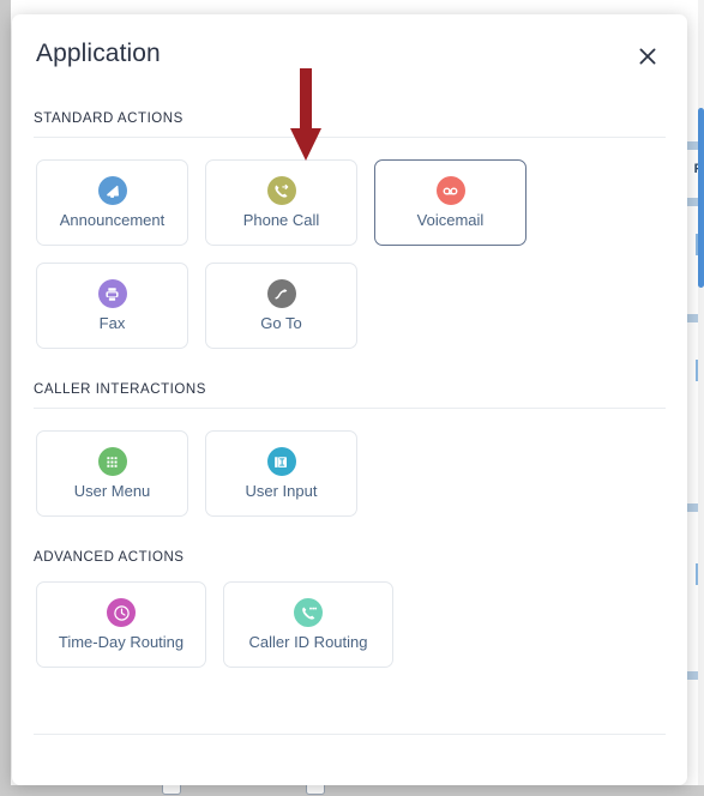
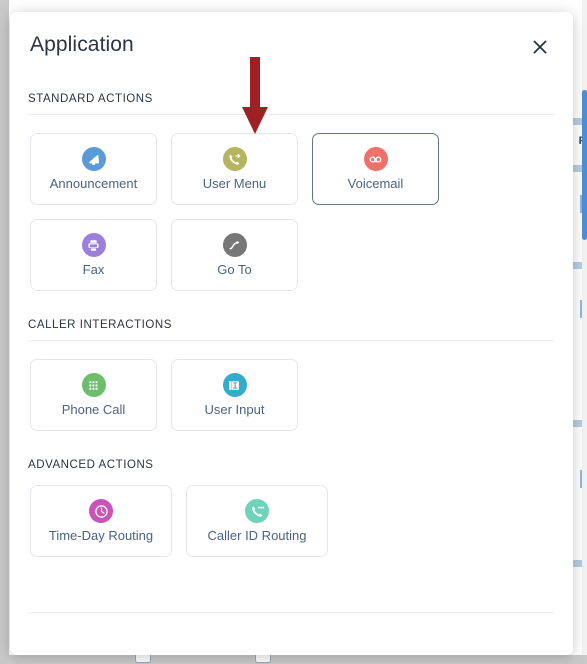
  Application
  STANDARD ACTIONS
  Announcement
- Phone Call
+ User Menu
  Voicemail
  Fax
  Go To
  CALLER INTERACTIONS
- User Menu
+ Phone Call
  User Input
  ADVANCED ACTIONS
  Time-Day Routing
  Caller ID Routing
